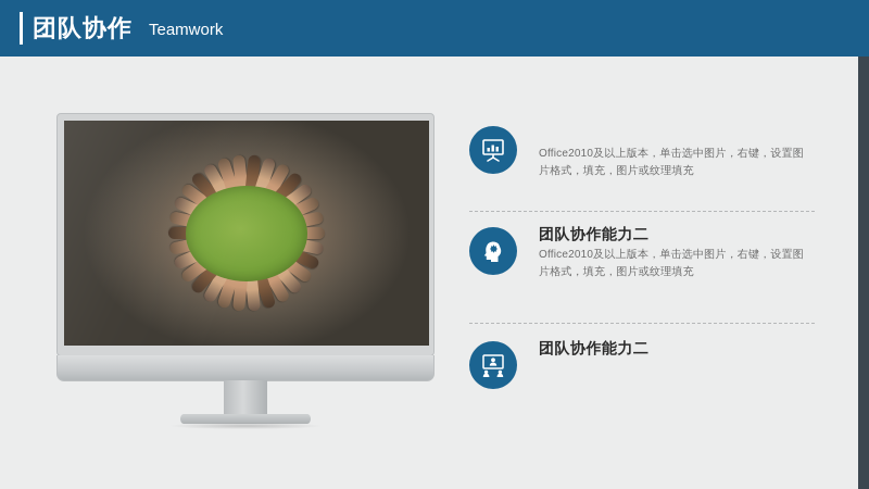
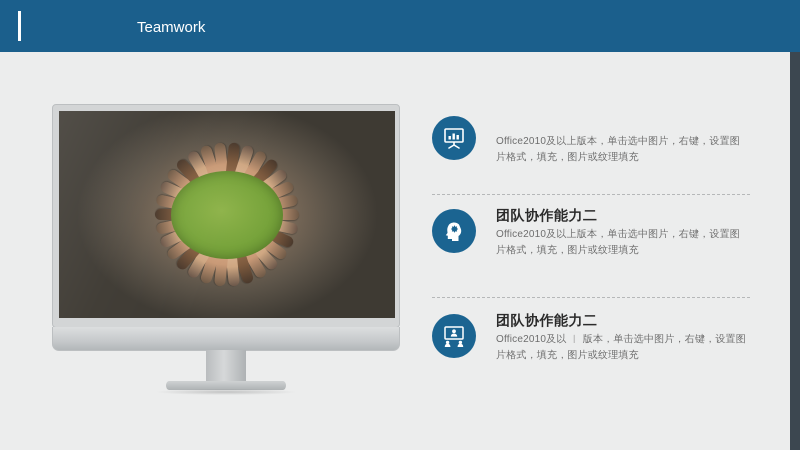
- 团队协作
  Teamwork
  Office2010及以上版本，单击选中图片，右键，设置图片格式，填充，图片或纹理填充
  团队协作能力二
  Office2010及以上版本，单击选中图片，右键，设置图片格式，填充，图片或纹理填充
  团队协作能力二
+ Office2010及以 ︱ 版本，单击选中图片，右键，设置图片格式，填充，图片或纹理填充
